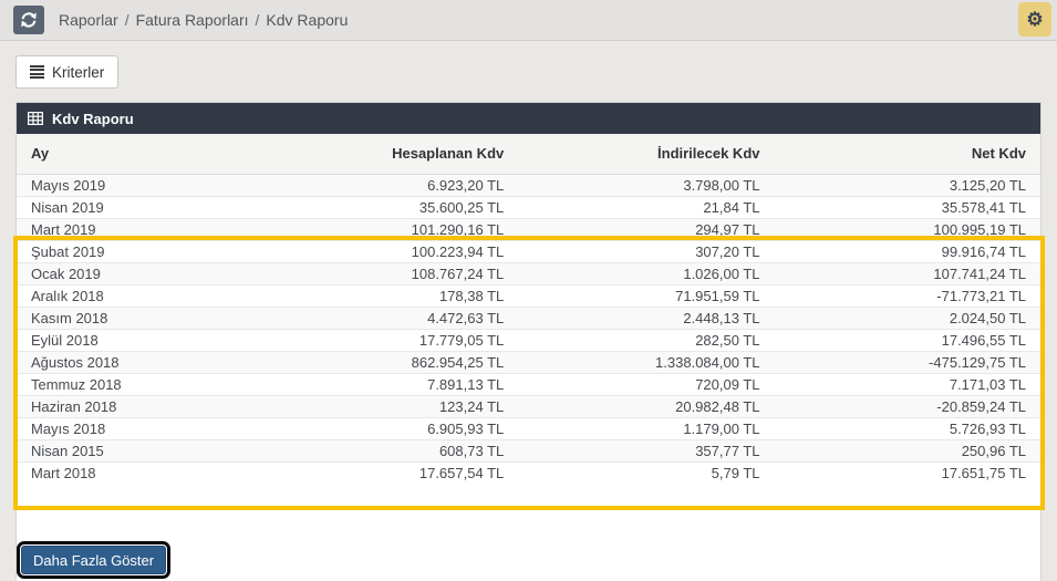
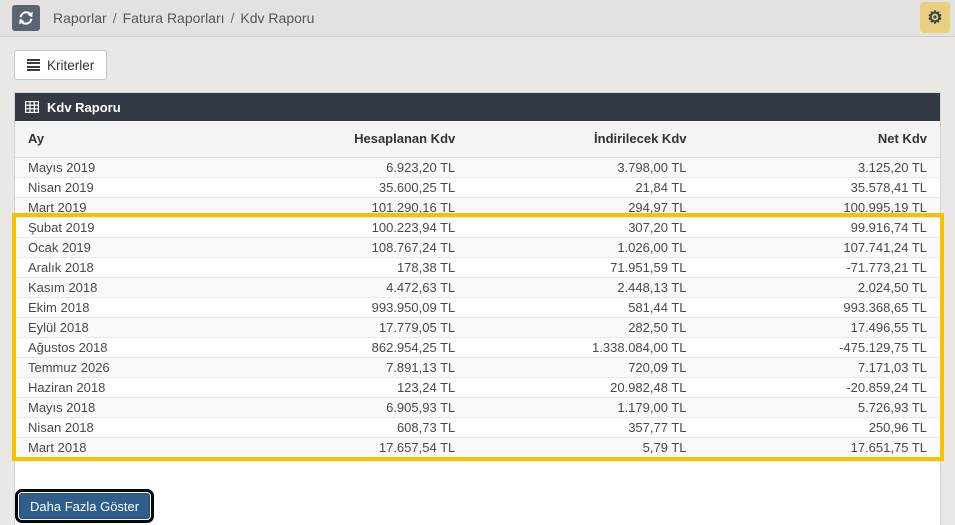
  Raporlar
  /
  Fatura Raporları
  /
  Kdv Raporu
  ⚙
  Kriterler
  Kdv Raporu
  Ay	Hesaplanan Kdv	İndirilecek Kdv	Net Kdv
  Mayıs 2019	6.923,20 TL	3.798,00 TL	3.125,20 TL
  Nisan 2019	35.600,25 TL	21,84 TL	35.578,41 TL
  Mart 2019	101.290,16 TL	294,97 TL	100.995,19 TL
  Şubat 2019	100.223,94 TL	307,20 TL	99.916,74 TL
  Ocak 2019	108.767,24 TL	1.026,00 TL	107.741,24 TL
  Aralık 2018	178,38 TL	71.951,59 TL	-71.773,21 TL
  Kasım 2018	4.472,63 TL	2.448,13 TL	2.024,50 TL
+ Ekim 2018	993.950,09 TL	581,44 TL	993.368,65 TL
  Eylül 2018	17.779,05 TL	282,50 TL	17.496,55 TL
  Ağustos 2018	862.954,25 TL	1.338.084,00 TL	-475.129,75 TL
- Temmuz 2018	7.891,13 TL	720,09 TL	7.171,03 TL
+ Temmuz 2026	7.891,13 TL	720,09 TL	7.171,03 TL
  Haziran 2018	123,24 TL	20.982,48 TL	-20.859,24 TL
  Mayıs 2018	6.905,93 TL	1.179,00 TL	5.726,93 TL
- Nisan 2015	608,73 TL	357,77 TL	250,96 TL
+ Nisan 2018	608,73 TL	357,77 TL	250,96 TL
  Mart 2018	17.657,54 TL	5,79 TL	17.651,75 TL
  Daha Fazla Göster
